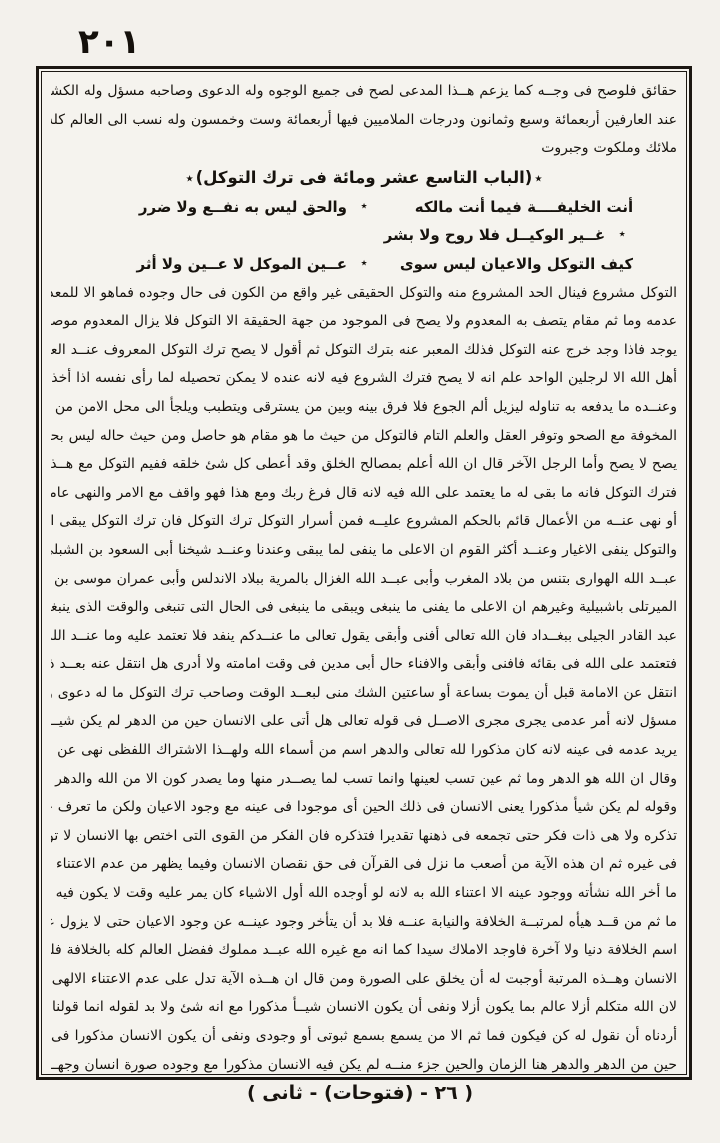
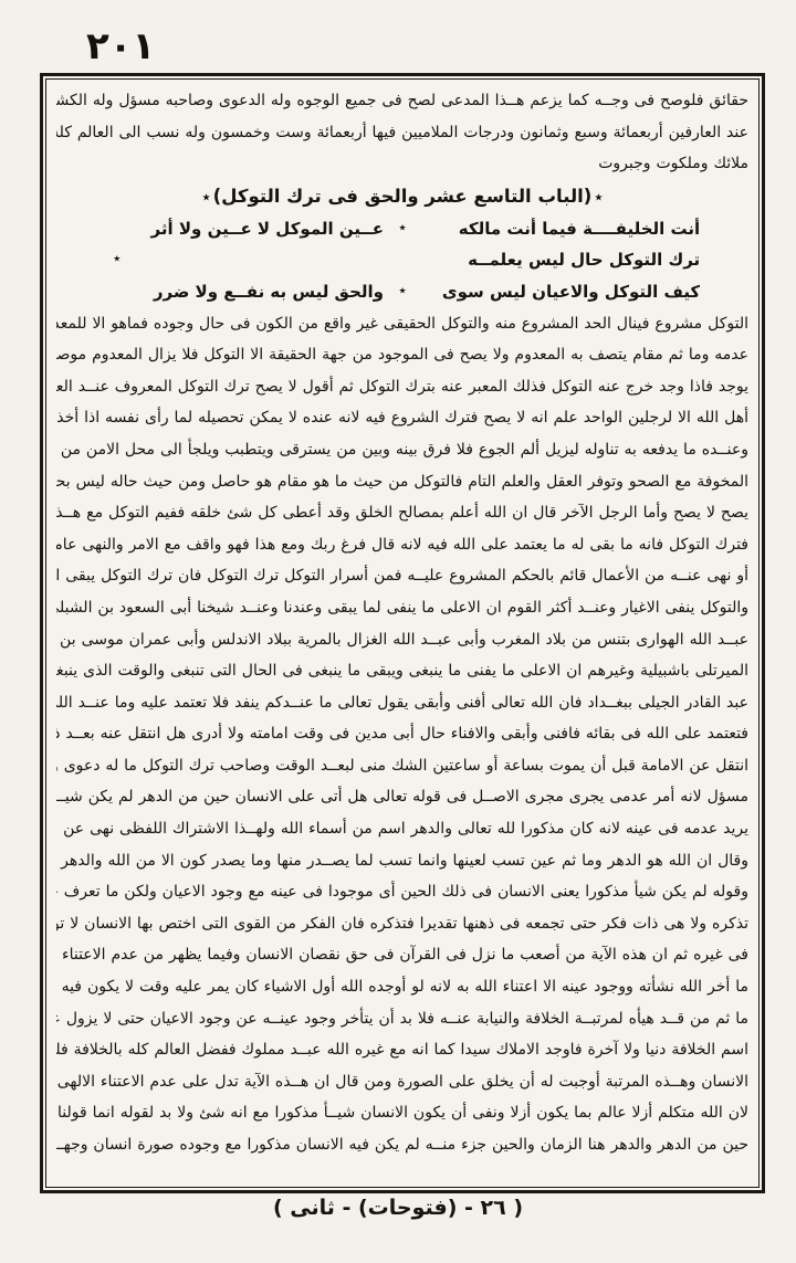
  ٢٠١
  حقائق فلوصح فى وجــه كما يزعم هــذا المدعى لصح فى جميع الوجوه وله الدعوى وصاحبه مسؤل وله الكش
  عند العارفين أربعمائة وسبع وثمانون ودرجات الملاميين فيها أربعمائة وست وخمسون وله نسب الى العالم كل
  ملائك وملكوت وجبروت
- ٭(الباب التاسع عشر ومائة فى ترك التوكل)٭
+ ٭(الباب التاسع عشر والحق فى ترك التوكل)٭
  أنت الخليفــــة فيما أنت مالكه
  ٭
- والحق ليس به نفــع ولا ضرر
+ عــين الموكل لا عــين ولا أثر
+ ترك التوكل حال ليس يعلمــه
  ٭
- غــير الوكيــل فلا روح ولا بشر
  كيف التوكل والاعيان ليس سوى
  ٭
- عــين الموكل لا عــين ولا أثر
+ والحق ليس به نفــع ولا ضرر
  التوكل مشروع فينال الحد المشروع منه والتوكل الحقيقى غير واقع من الكون فى حال وجوده فماهو الا للمعد
  عدمه وما ثم مقام يتصف به المعدوم ولا يصح فى الموجود من جهة الحقيقة الا التوكل فلا يزال المعدوم موص
  يوجد فاذا وجد خرج عنه التوكل فذلك المعبر عنه بترك التوكل ثم أقول لا يصح ترك التوكل المعروف عنــد الع
  أهل الله الا لرجلين الواحد علم انه لا يصح فترك الشروع فيه لانه عنده لا يمكن تحصيله لما رأى نفسه اذا أخذ
  وعنــده ما يدفعه به تناوله ليزيل ألم الجوع فلا فرق بينه وبين من يسترقى ويتطبب ويلجأ الى محل الامن من
  المخوفة مع الصحو وتوفر العقل والعلم التام فالتوكل من حيث ما هو مقام هو حاصل ومن حيث حاله ليس بح
  يصح لا يصح وأما الرجل الآخر قال ان الله أعلم بمصالح الخلق وقد أعطى كل شئ خلقه ففيم التوكل مع هــذ
  فترك التوكل فانه ما بقى له ما يعتمد على الله فيه لانه قال فرغ ربك ومع هذا فهو واقف مع الامر والنهى عام
  أو نهى عنــه من الأعمال قائم بالحكم المشروع عليــه فمن أسرار التوكل ترك التوكل فان ترك التوكل يبقى ا
  والتوكل ينفى الاغيار وعنــد أكثر القوم ان الاعلى ما ينفى لما يبقى وعندنا وعنــد شيخنا أبى السعود بن الشبل
  عبــد الله الهوارى بتنس من بلاد المغرب وأبى عبــد الله الغزال بالمرية ببلاد الاندلس وأبى عمران موسى بن
  الميرتلى باشبيلية وغيرهم ان الاعلى ما يفنى ما ينبغى ويبقى ما ينبغى فى الحال التى تنبغى والوقت الذى ينبغ
  عبد القادر الجيلى ببغــداد فان الله تعالى أفنى وأبقى يقول تعالى ما عنــدكم ينفد فلا تعتمد عليه وما عنــد الل
  فتعتمد على الله فى بقائه فافنى وأبقى والافناء حال أبى مدين فى وقت امامته ولا أدرى هل انتقل عنه بعــد ذ
  انتقل عن الامامة قبل أن يموت بساعة أو ساعتين الشك منى لبعــد الوقت وصاحب ترك التوكل ما له دعوى
  مسؤل لانه أمر عدمى يجرى مجرى الاصــل فى قوله تعالى هل أتى على الانسان حين من الدهر لم يكن شيــ
  يريد عدمه فى عينه لانه كان مذكورا لله تعالى والدهر اسم من أسماء الله ولهــذا الاشتراك اللفظى نهى عن
  وقال ان الله هو الدهر وما ثم عين تسب لعينها وانما تسب لما يصــدر منها وما يصدر كون الا من الله والدهر
  وقوله لم يكن شيأ مذكورا يعنى الانسان فى ذلك الحين أى موجودا فى عينه مع وجود الاعيان ولكن ما تعرف
  تذكره ولا هى ذات فكر حتى تجمعه فى ذهنها تقديرا فتذكره فان الفكر من القوى التى اختص بها الانسان لا تو
  فى غيره ثم ان هذه الآية من أصعب ما نزل فى القرآن فى حق نقصان الانسان وفيما يظهر من عدم الاعتناء
  ما أخر الله نشأته ووجود عينه الا اعتناء الله به لانه لو أوجده الله أول الاشياء كان يمر عليه وقت لا يكون فيه
  ما ثم من قــد هيأه لمرتبــة الخلافة والنيابة عنــه فلا بد أن يتأخر وجود عينــه عن وجود الاعيان حتى لا يزول ع
  اسم الخلافة دنيا ولا آخرة فاوجد الاملاك سيدا كما انه مع غيره الله عبــد مملوك ففضل العالم كله بالخلافة فل
  الانسان وهــذه المرتبة أوجبت له أن يخلق على الصورة ومن قال ان هــذه الآية تدل على عدم الاعتناء الالهى
  لان الله متكلم أزلا عالم بما يكون أزلا ونفى أن يكون الانسان شيــأ مذكورا مع انه شئ ولا بد لقوله انما قولنا
- أردناه أن نقول له كن فيكون فما ثم الا من يسمع بسمع ثبوتى أو وجودى ونفى أن يكون الانسان مذكورا فى
  حين من الدهر والدهر هنا الزمان والحين جزء منــه لم يكن فيه الانسان مذكورا مع وجوده صورة انسان وجهــ
  ( ٢٦ - (فتوحات) - ثانى )
